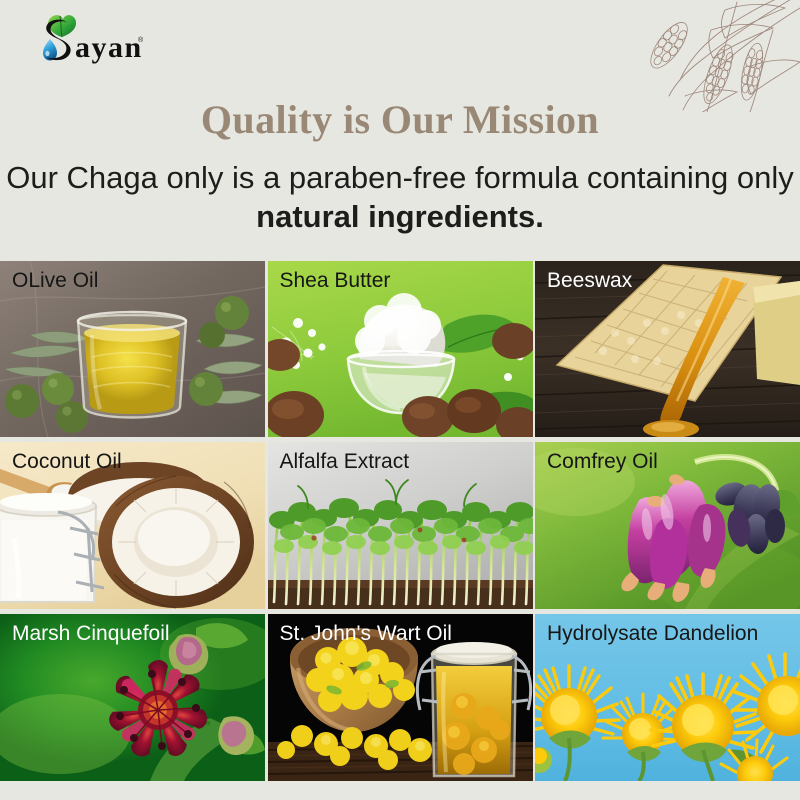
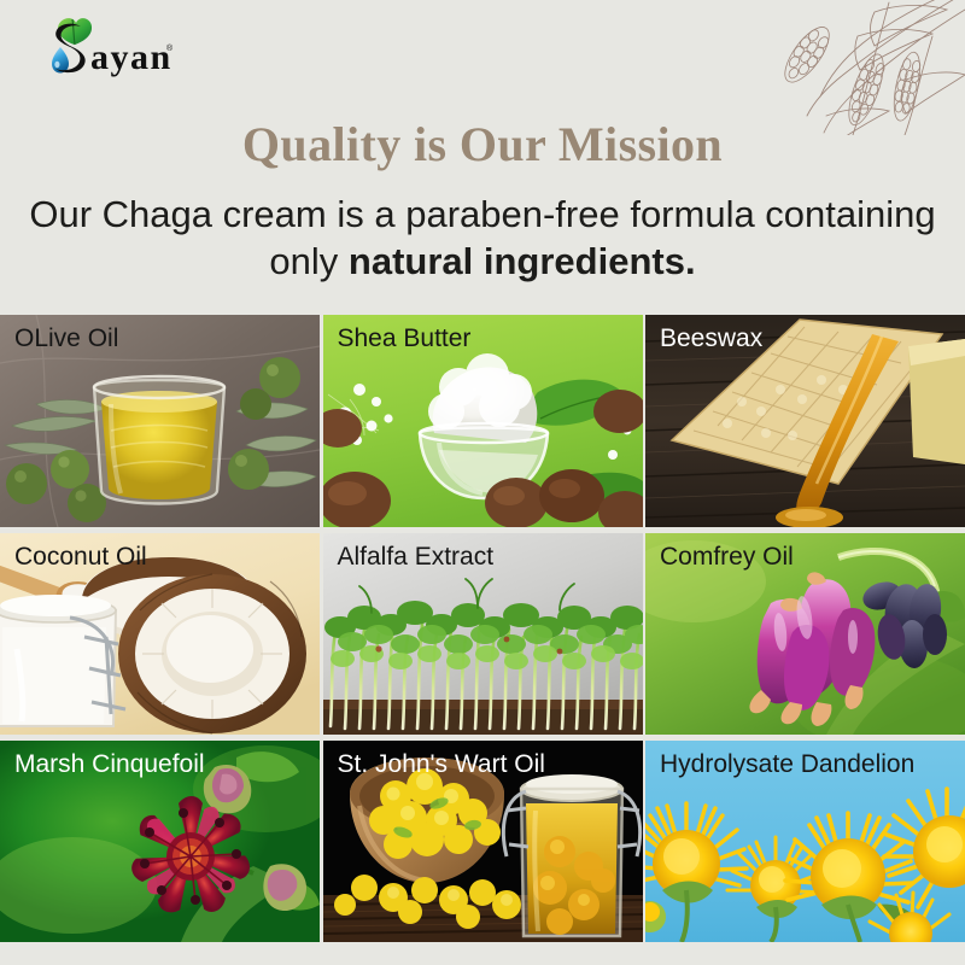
  ayan
  Quality is Our Mission
- Our Chaga only is a paraben-free formula containing only natural ingredients.
+ Our Chaga cream is a paraben-free formula containing only natural ingredients.
  OLive Oil
  Shea Butter
  Beeswax
  Coconut Oil
  Alfalfa Extract
  Comfrey Oil
  Marsh Cinquefoil
  St. John's Wart Oil
  Hydrolysate Dandelion
